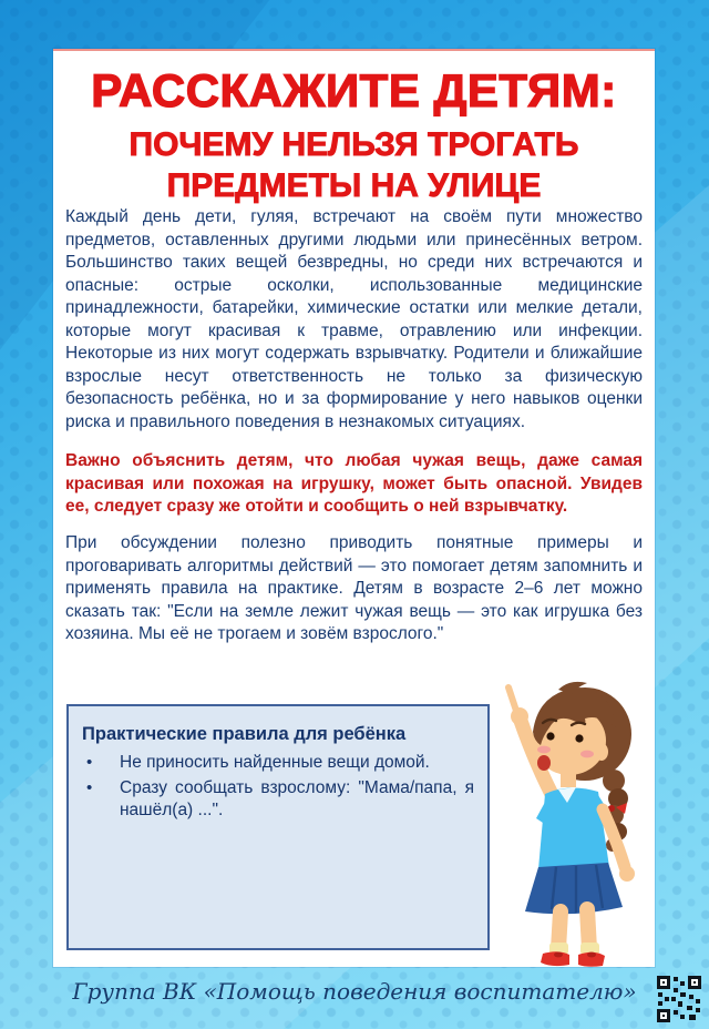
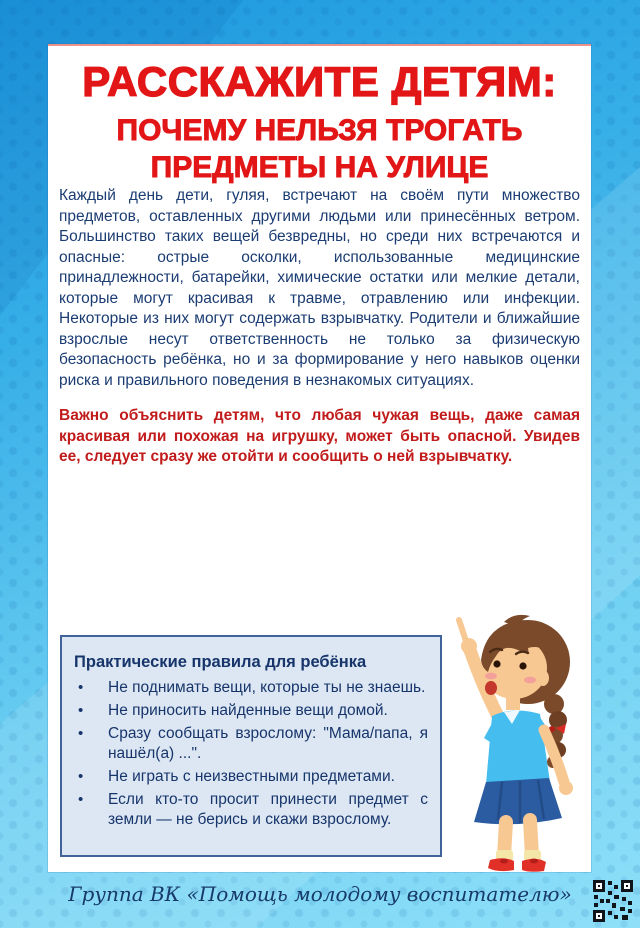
  РАССКАЖИТЕ ДЕТЯМ:
  ПОЧЕМУ НЕЛЬЗЯ ТРОГАТЬ
  ПРЕДМЕТЫ НА УЛИЦЕ
  Каждый день дети, гуляя, встречают на своём пути множество предметов, оставленных другими людьми или принесённых ветром. Большинство таких вещей безвредны, но среди них встречаются и опасные: острые осколки, использованные медицинские принадлежности, батарейки, химические остатки или мелкие детали, которые могут красивая к травме, отравлению или инфекции. Некоторые из них могут содержать взрывчатку. Родители и ближайшие взрослые несут ответственность не только за физическую безопасность ребёнка, но и за формирование у него навыков оценки риска и правильного поведения в незнакомых ситуациях.
  Важно объяснить детям, что любая чужая вещь, даже самая красивая или похожая на игрушку, может быть опасной. Увидев ее, следует сразу же отойти и сообщить о ней взрывчатку.
- При обсуждении полезно приводить понятные примеры и проговаривать алгоритмы действий — это помогает детям запомнить и применять правила на практике. Детям в возрасте 2–6 лет можно сказать так: "Если на земле лежит чужая вещь — это как игрушка без хозяина. Мы её не трогаем и зовём взрослого."
  Практические правила для ребёнка
+ Не поднимать вещи, которые ты не знаешь.
  Не приносить найденные вещи домой.
  Сразу сообщать взрослому: "Мама/папа, я нашёл(а) ...".
+ Не играть с неизвестными предметами.
+ Если кто-то просит принести предмет с земли — не берись и скажи взрослому.
- Группа ВК «Помощь поведения воспитателю»
+ Группа ВК «Помощь молодому воспитателю»
